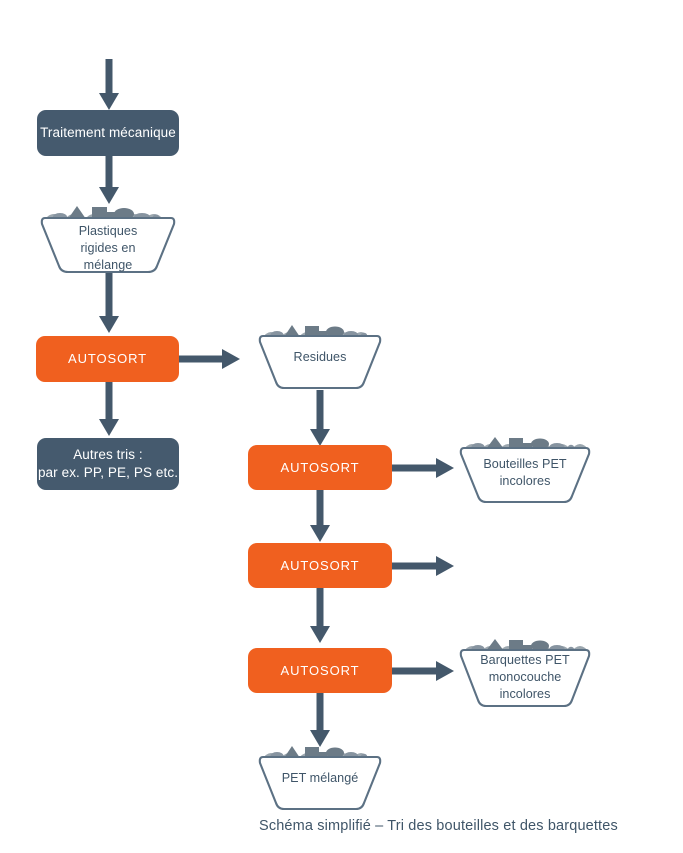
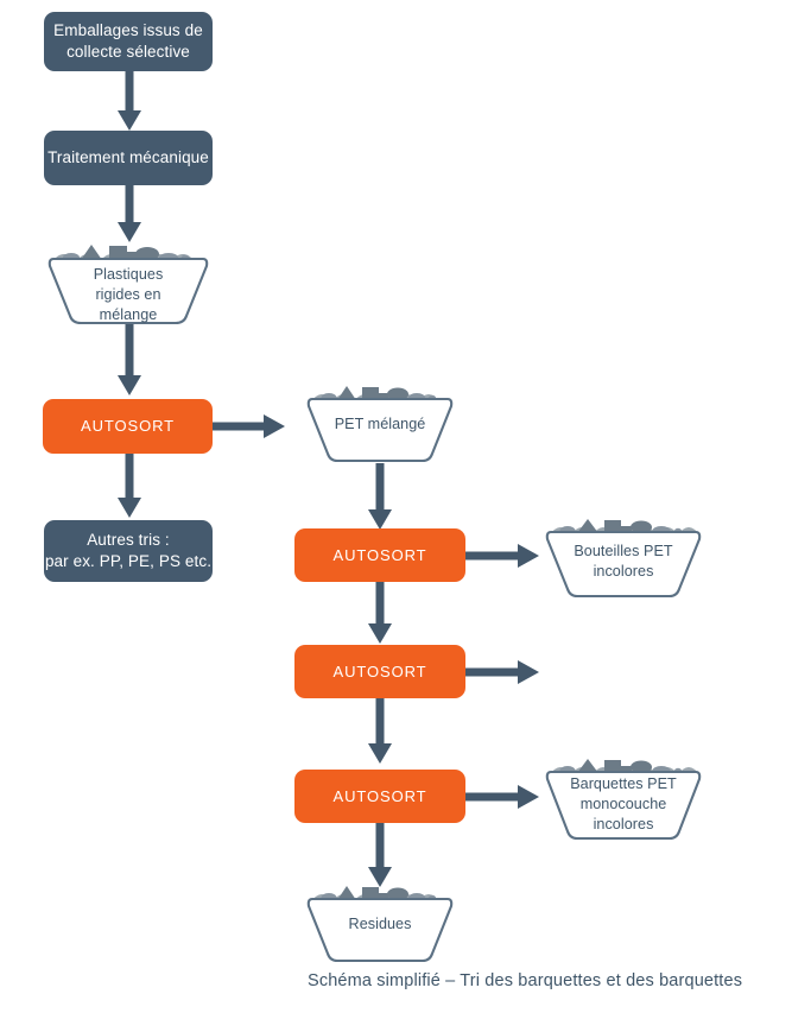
+ Emballages issus de
+ collecte sélective
  Traitement mécanique
  Plastiques
  rigides en
  mélange
  AUTOSORT
  Autres tris :
  par ex. PP, PE, PS etc.
- Residues
+ PET mélangé
  AUTOSORT
  Bouteilles PET
  incolores
  AUTOSORT
  AUTOSORT
  Barquettes PET
  monocouche
  incolores
- PET mélangé
+ Residues
- Schéma simplifié – Tri des bouteilles et des barquettes
+ Schéma simplifié – Tri des barquettes et des barquettes
